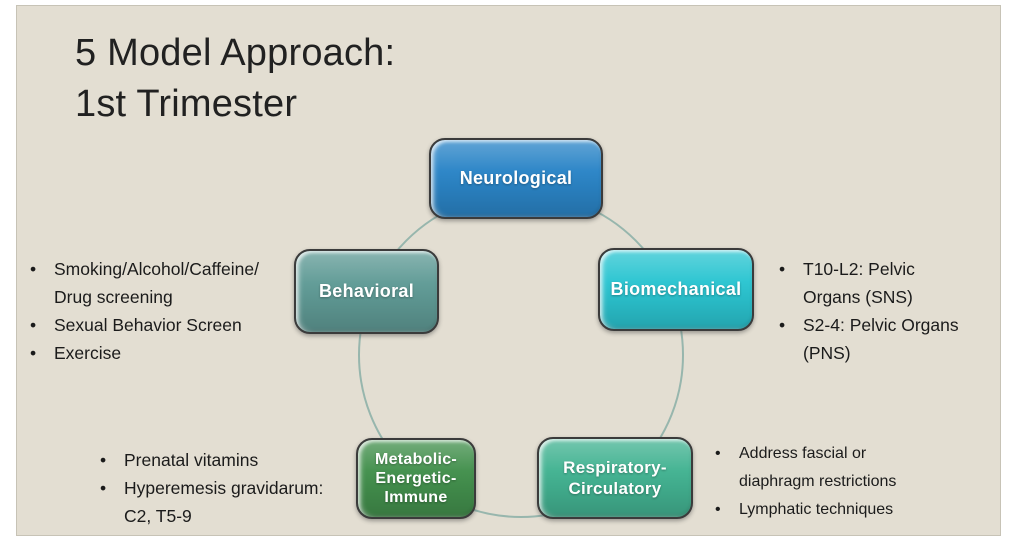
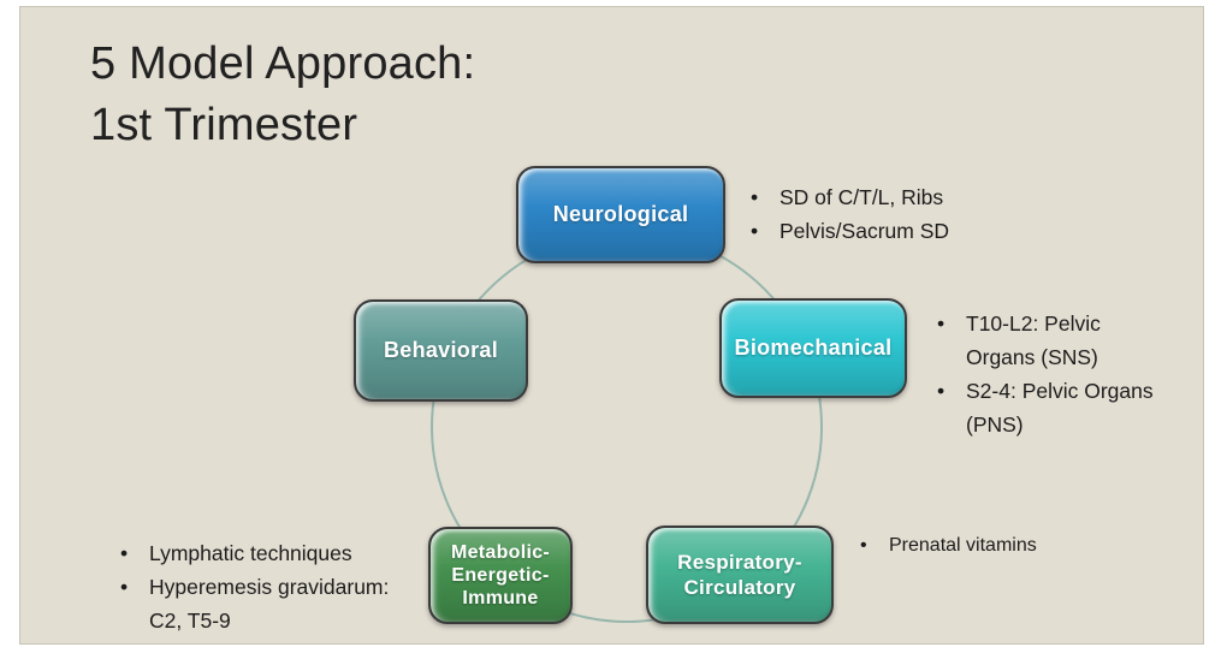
  5 Model Approach:
  1st Trimester
  Neurological
+ SD of C/T/L, Ribs
+ Pelvis/Sacrum SD
  Biomechanical
  T10-L2: Pelvic
  Organs (SNS)
  S2-4: Pelvic Organs
  (PNS)
  Respiratory-
  Circulatory
- Address fascial or
- diaphragm restrictions
- Lymphatic techniques
+ Prenatal vitamins
  Metabolic-
  Energetic-
  Immune
- Prenatal vitamins
+ Lymphatic techniques
  Hyperemesis gravidarum:
  C2, T5-9
  Behavioral
- Smoking/Alcohol/Caffeine/
- Drug screening
- Sexual Behavior Screen
- Exercise
